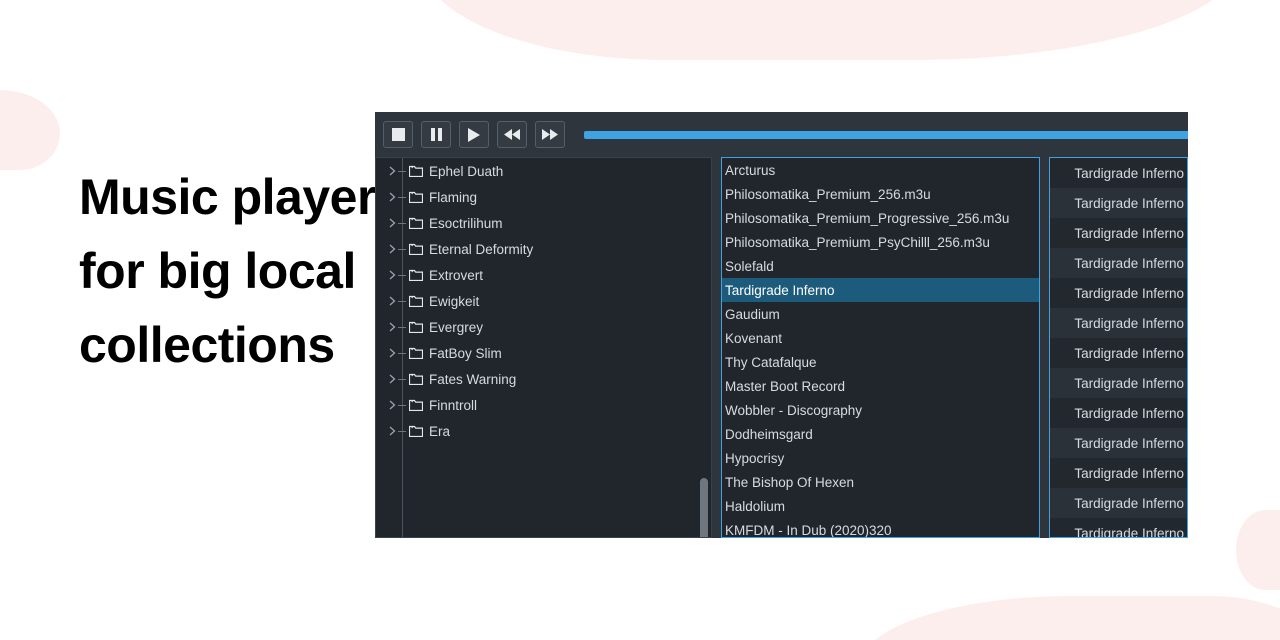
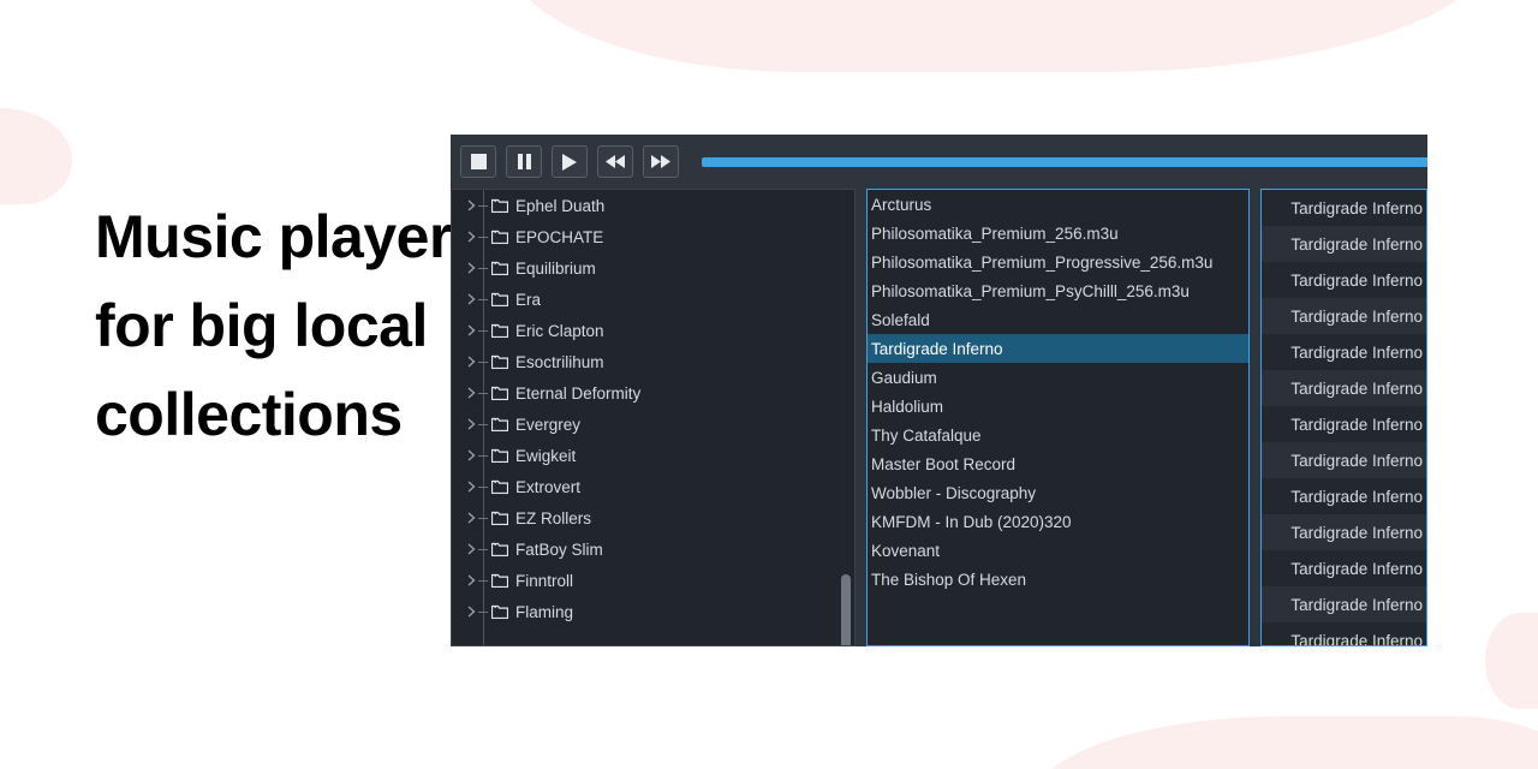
  Music player for big local collections
  Ephel Duath
+ EPOCHATE
+ Equilibrium
- Flaming
+ Era
+ Eric Clapton
  Esoctrilihum
  Eternal Deformity
- Extrovert
+ Evergrey
  Ewigkeit
- Evergrey
+ Extrovert
+ EZ Rollers
  FatBoy Slim
- Fates Warning
  Finntroll
- Era
+ Flaming
  Arcturus
  Philosomatika_Premium_256.m3u
  Philosomatika_Premium_Progressive_256.m3u
  Philosomatika_Premium_PsyChilll_256.m3u
  Solefald
  Tardigrade Inferno
  Gaudium
- Kovenant
+ Haldolium
  Thy Catafalque
  Master Boot Record
  Wobbler - Discography
- Dodheimsgard
- Hypocrisy
- The Bishop Of Hexen
+ KMFDM - In Dub (2020)320
- Haldolium
+ Kovenant
- KMFDM - In Dub (2020)320
+ The Bishop Of Hexen
  Tardigrade Inferno
  Tardigrade Inferno
  Tardigrade Inferno
  Tardigrade Inferno
  Tardigrade Inferno
  Tardigrade Inferno
  Tardigrade Inferno
  Tardigrade Inferno
  Tardigrade Inferno
  Tardigrade Inferno
  Tardigrade Inferno
  Tardigrade Inferno
  Tardigrade Inferno
